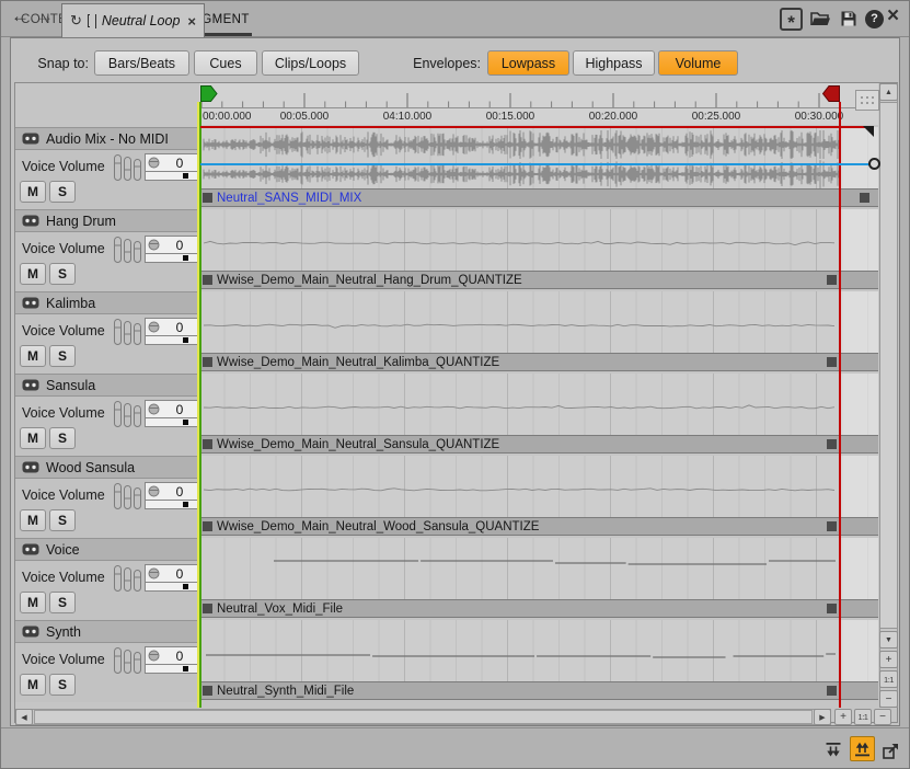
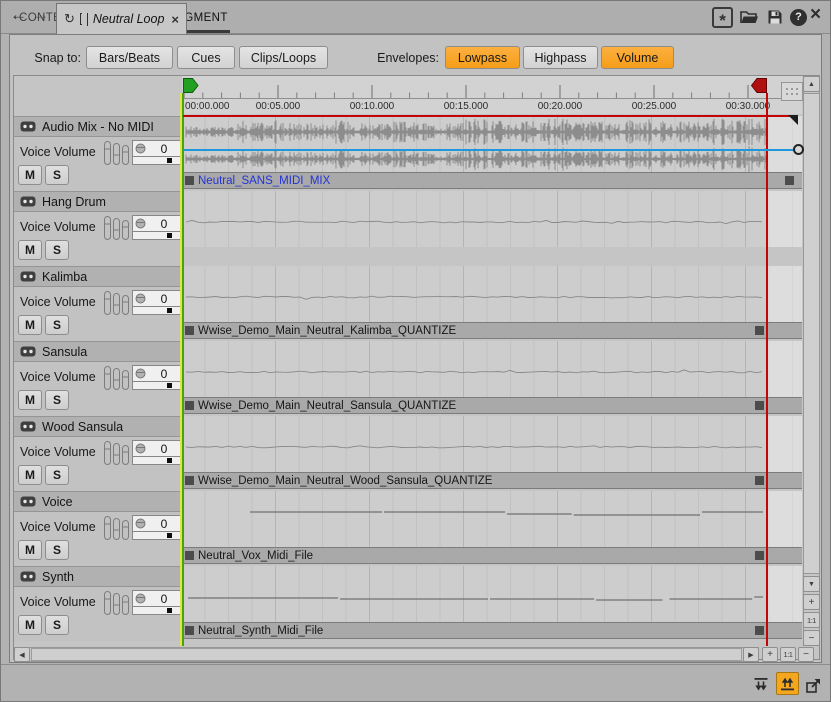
  ←
  →
  ↻
  Neutral Loop
  ×
  *
  ?
  ×
  Snap to:
  Bars/Beats
  Cues
  Clips/Loops
  Envelopes:
  Lowpass
  Highpass
  Volume
  00:00.000
  00:05.000
- 04:10.000
+ 00:10.000
  00:15.000
  00:20.000
  00:25.000
  00:30.00
  +
  1:1
  −
  +
  1:1
  −
  Audio Mix - No MIDI
  Voice Volume
  0
  M
  S
  Neutral_SANS_MIDI_MIX
  Hang Drum
  Voice Volume
  0
  M
  S
- Wwise_Demo_Main_Neutral_Hang_Drum_QUANTIZE
  Kalimba
  Voice Volume
  0
  M
  S
  Wwise_Demo_Main_Neutral_Kalimba_QUANTIZE
  Sansula
  Voice Volume
  0
  M
  S
  Wwise_Demo_Main_Neutral_Sansula_QUANTIZE
  Wood Sansula
  Voice Volume
  0
  M
  S
  Wwise_Demo_Main_Neutral_Wood_Sansula_QUANTIZE
  Voice
  Voice Volume
  0
  M
  S
  Neutral_Vox_Midi_File
  Synth
  Voice Volume
  0
  M
  S
  Neutral_Synth_Midi_File
